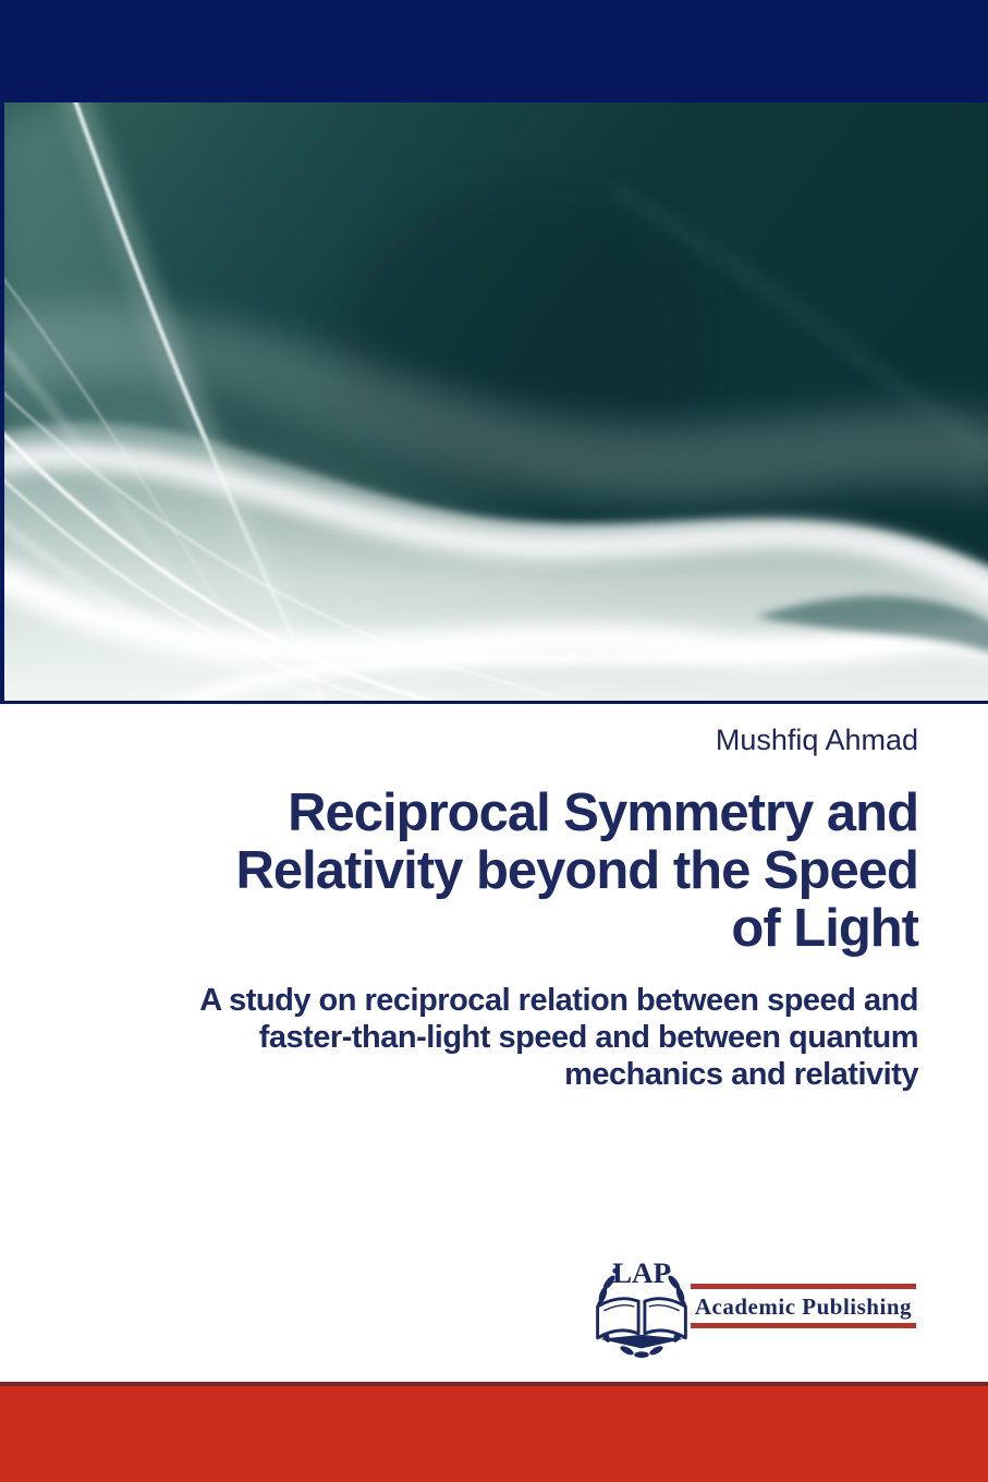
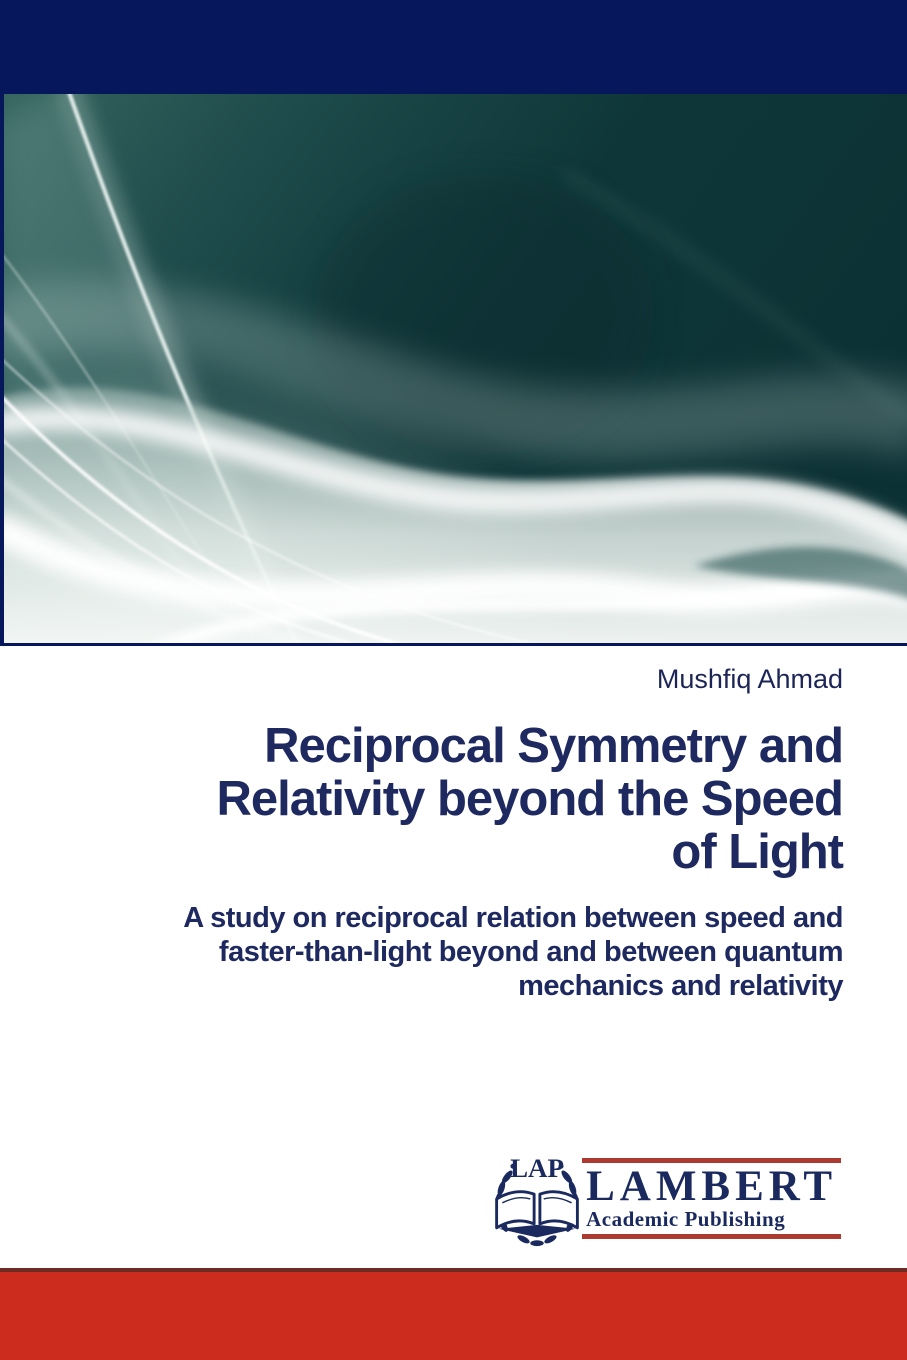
  Mushfiq Ahmad
  Reciprocal Symmetry and
  Relativity beyond the Speed
  of Light
  A study on reciprocal relation between speed and
- faster-than-light speed and between quantum
+ faster-than-light beyond and between quantum
  mechanics and relativity
  LAP
+ LAMBERT
  Academic Publishing
